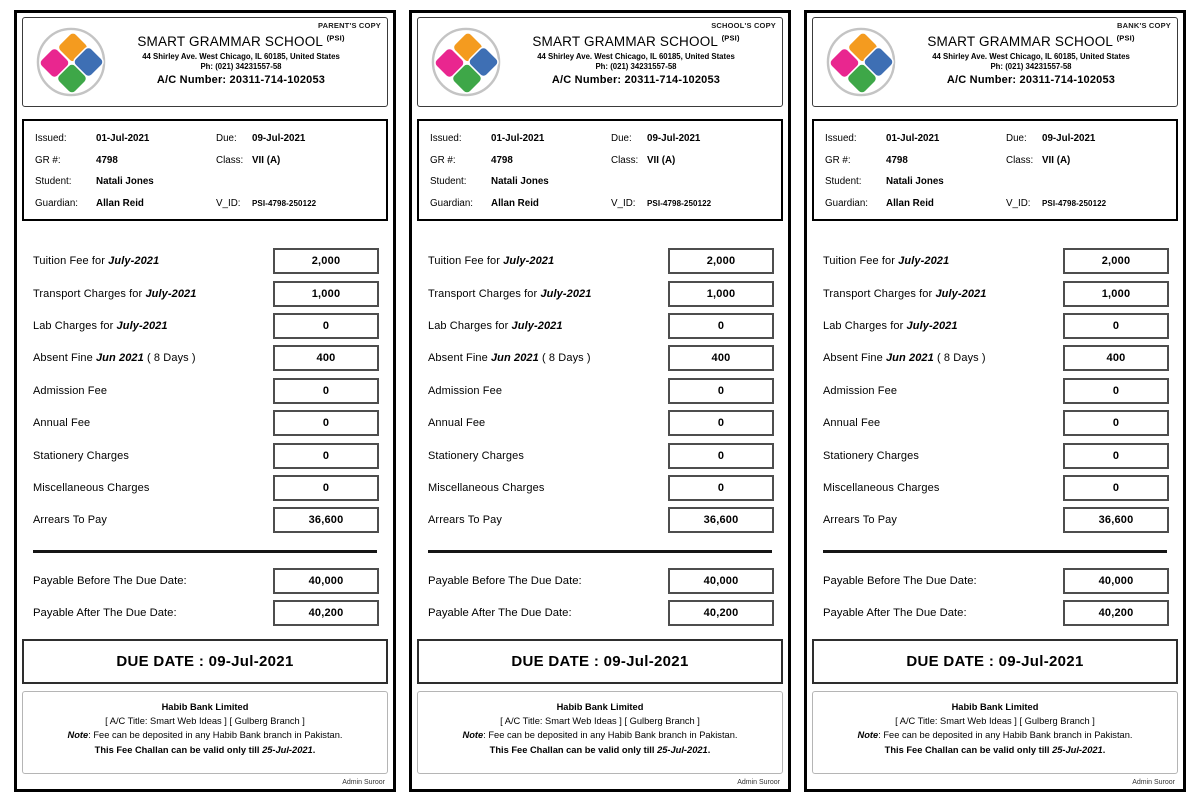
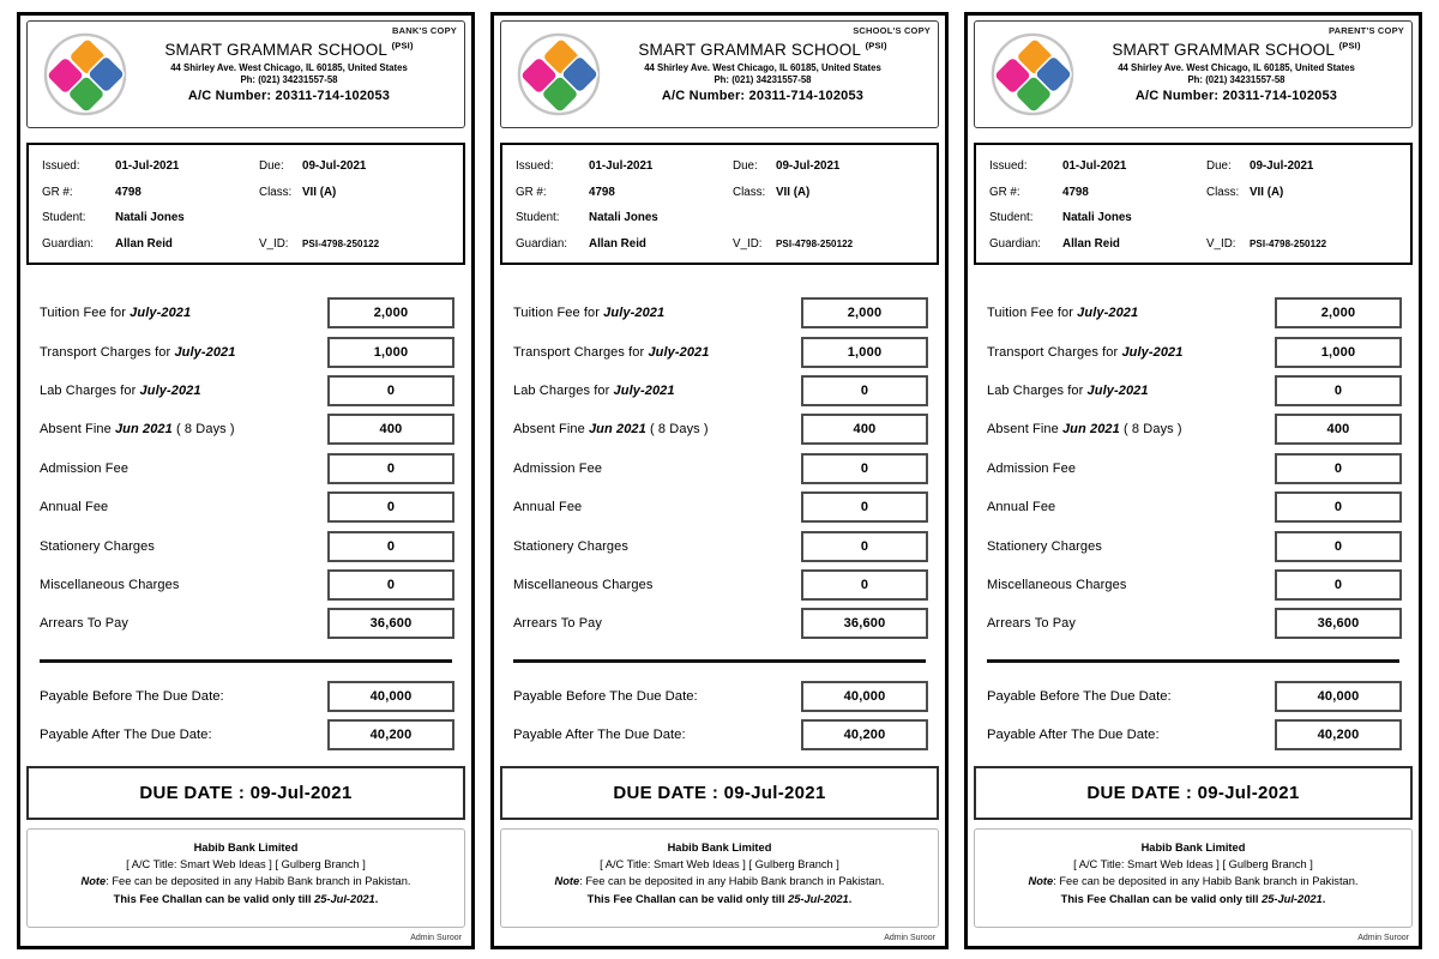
- PARENT'S COPY
+ BANK'S COPY
  SMART GRAMMAR SCHOOL (PSI)
  44 Shirley Ave. West Chicago, IL 60185, United States
  Ph: (021) 34231557-58
  A/C Number: 20311-714-102053
  Issued:
  01-Jul-2021
  Due:
  09-Jul-2021
  GR #:
  4798
  Class:
  VII (A)
  Student:
  Natali Jones
  Guardian:
  Allan Reid
  V_ID:
  PSI-4798-250122
  Tuition Fee for July-2021
  2,000
  Transport Charges for July-2021
  1,000
  Lab Charges for July-2021
  0
  Absent Fine Jun 2021 ( 8 Days )
  400
  Admission Fee
  0
  Annual Fee
  0
  Stationery Charges
  0
  Miscellaneous Charges
  0
  Arrears To Pay
  36,600
  Payable Before The Due Date:
  40,000
  Payable After The Due Date:
  40,200
  DUE DATE : 09-Jul-2021
  Habib Bank Limited
  [ A/C Title: Smart Web Ideas ] [ Gulberg Branch ]
  Note: Fee can be deposited in any Habib Bank branch in Pakistan.
  This Fee Challan can be valid only till 25-Jul-2021.
  SCHOOL'S COPY
  SMART GRAMMAR SCHOOL (PSI)
  44 Shirley Ave. West Chicago, IL 60185, United States
  Ph: (021) 34231557-58
  A/C Number: 20311-714-102053
  Issued:
  01-Jul-2021
  Due:
  09-Jul-2021
  GR #:
  4798
  Class:
  VII (A)
  Student:
  Natali Jones
  Guardian:
  Allan Reid
  V_ID:
  PSI-4798-250122
  Tuition Fee for July-2021
  2,000
  Transport Charges for July-2021
  1,000
  Lab Charges for July-2021
  0
  Absent Fine Jun 2021 ( 8 Days )
  400
  Admission Fee
  0
  Annual Fee
  0
  Stationery Charges
  0
  Miscellaneous Charges
  0
  Arrears To Pay
  36,600
  Payable Before The Due Date:
  40,000
  Payable After The Due Date:
  40,200
  DUE DATE : 09-Jul-2021
  Habib Bank Limited
  [ A/C Title: Smart Web Ideas ] [ Gulberg Branch ]
  Note: Fee can be deposited in any Habib Bank branch in Pakistan.
  This Fee Challan can be valid only till 25-Jul-2021.
- BANK'S COPY
+ PARENT'S COPY
  SMART GRAMMAR SCHOOL (PSI)
  44 Shirley Ave. West Chicago, IL 60185, United States
  Ph: (021) 34231557-58
  A/C Number: 20311-714-102053
  Issued:
  01-Jul-2021
  Due:
  09-Jul-2021
  GR #:
  4798
  Class:
  VII (A)
  Student:
  Natali Jones
  Guardian:
  Allan Reid
  V_ID:
  PSI-4798-250122
  Tuition Fee for July-2021
  2,000
  Transport Charges for July-2021
  1,000
  Lab Charges for July-2021
  0
  Absent Fine Jun 2021 ( 8 Days )
  400
  Admission Fee
  0
  Annual Fee
  0
  Stationery Charges
  0
  Miscellaneous Charges
  0
  Arrears To Pay
  36,600
  Payable Before The Due Date:
  40,000
  Payable After The Due Date:
  40,200
  DUE DATE : 09-Jul-2021
  Habib Bank Limited
  [ A/C Title: Smart Web Ideas ] [ Gulberg Branch ]
  Note: Fee can be deposited in any Habib Bank branch in Pakistan.
  This Fee Challan can be valid only till 25-Jul-2021.
